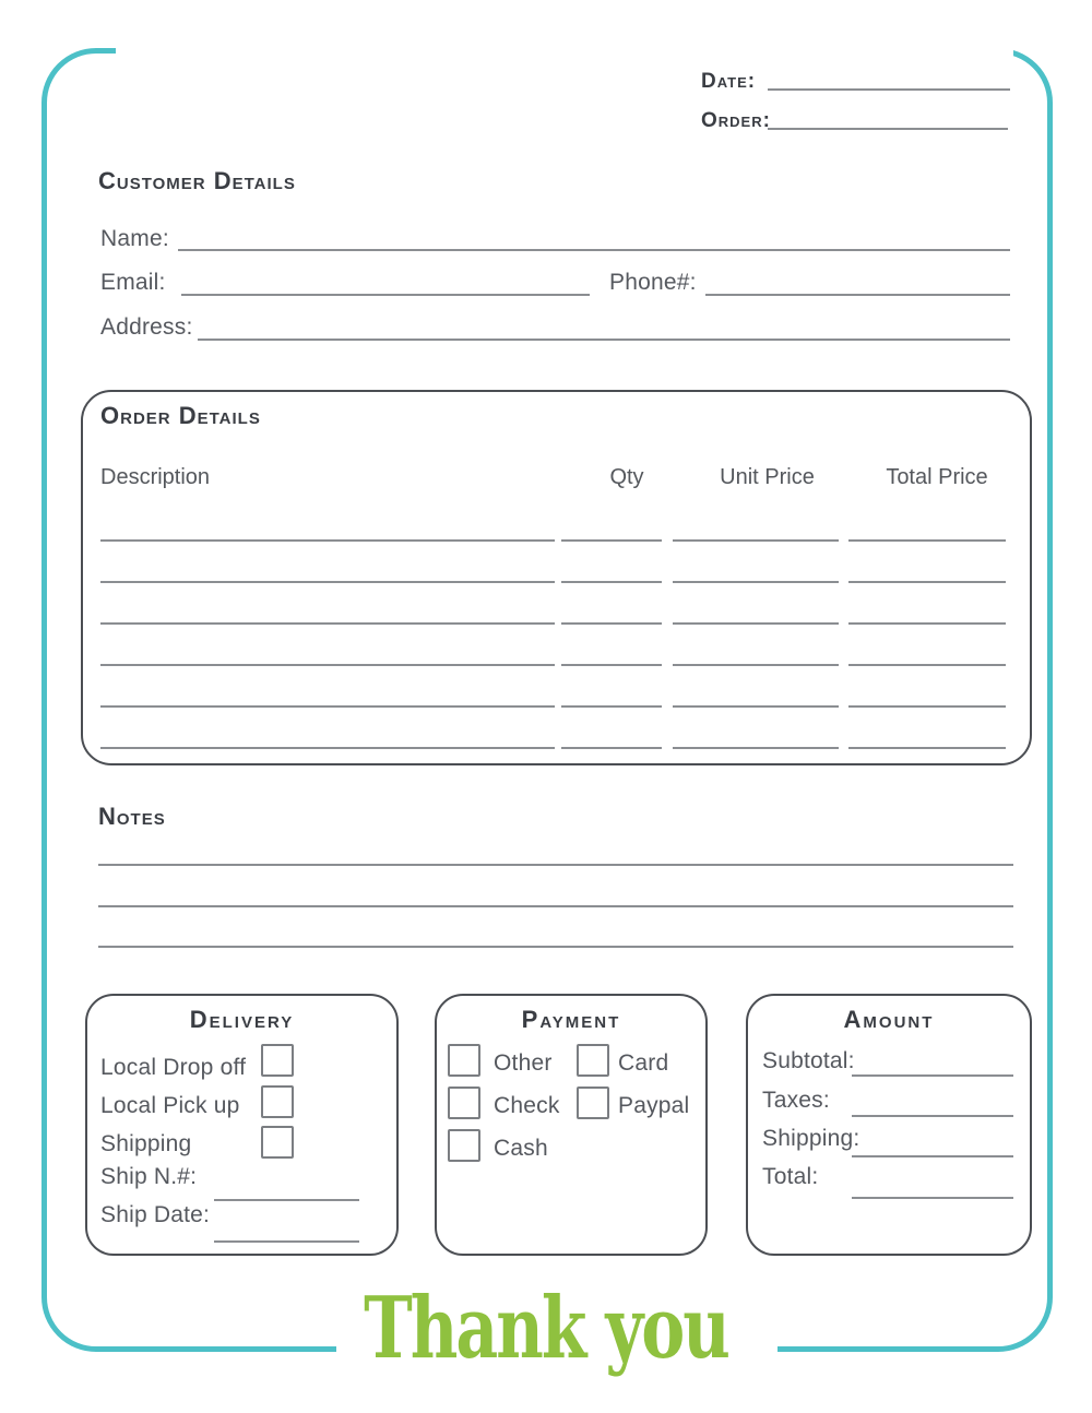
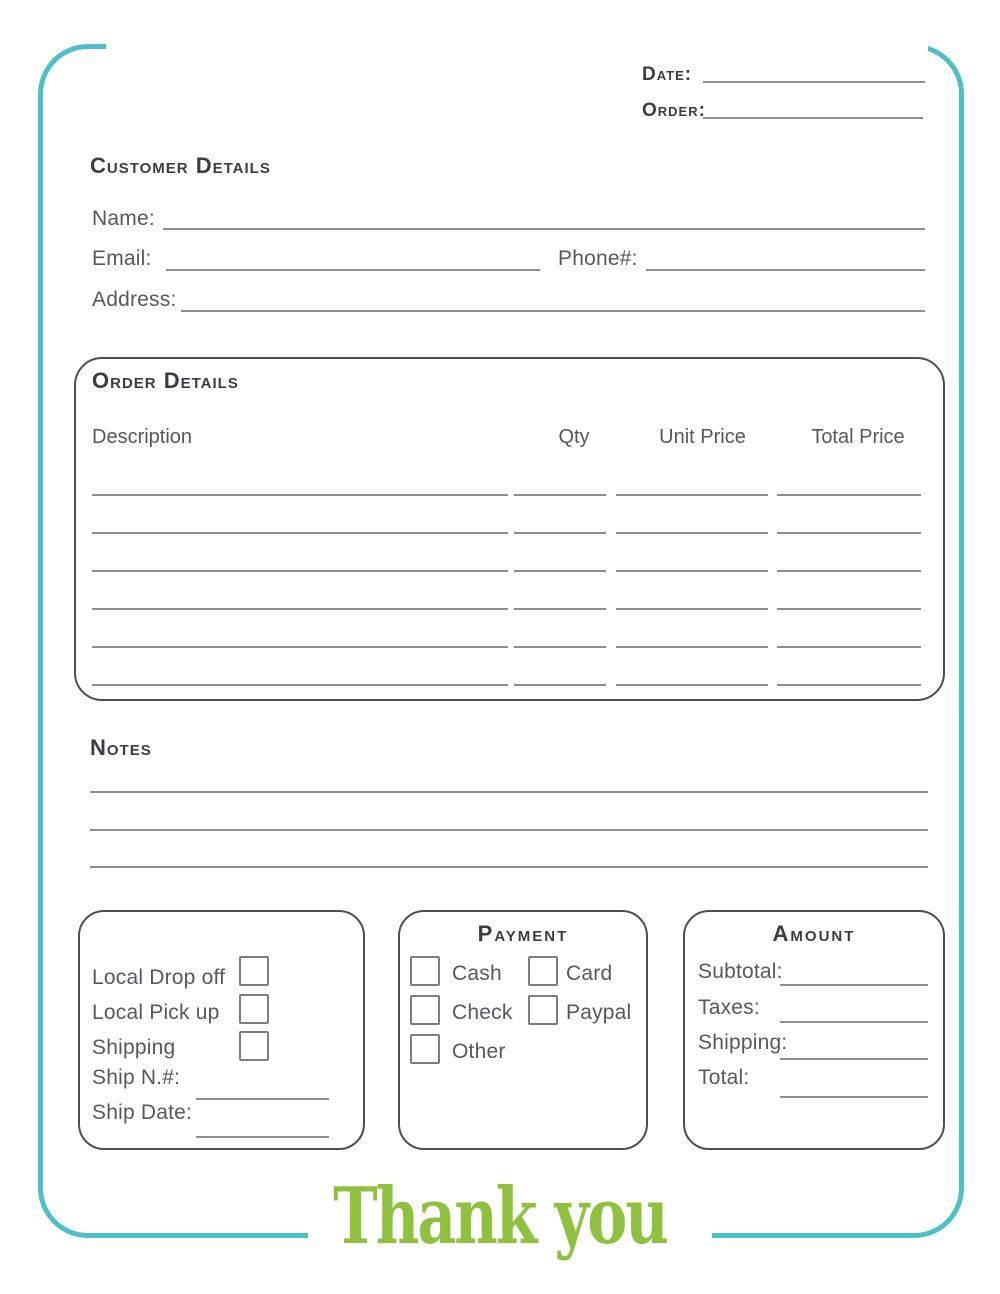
  Date:
  Order:
  Customer Details
  Name:
  Email:
  Phone#:
  Address:
  Order Details
  Description
  Qty
  Unit Price
  Total Price
  Notes
- Delivery
  Local Drop off
  Local Pick up
  Shipping
  Ship N.#:
  Ship Date:
  Payment
- Other
+ Cash
  Check
- Cash
+ Other
  Card
  Paypal
  Amount
  Subtotal:
  Taxes:
  Shipping:
  Total:
  Thank you
